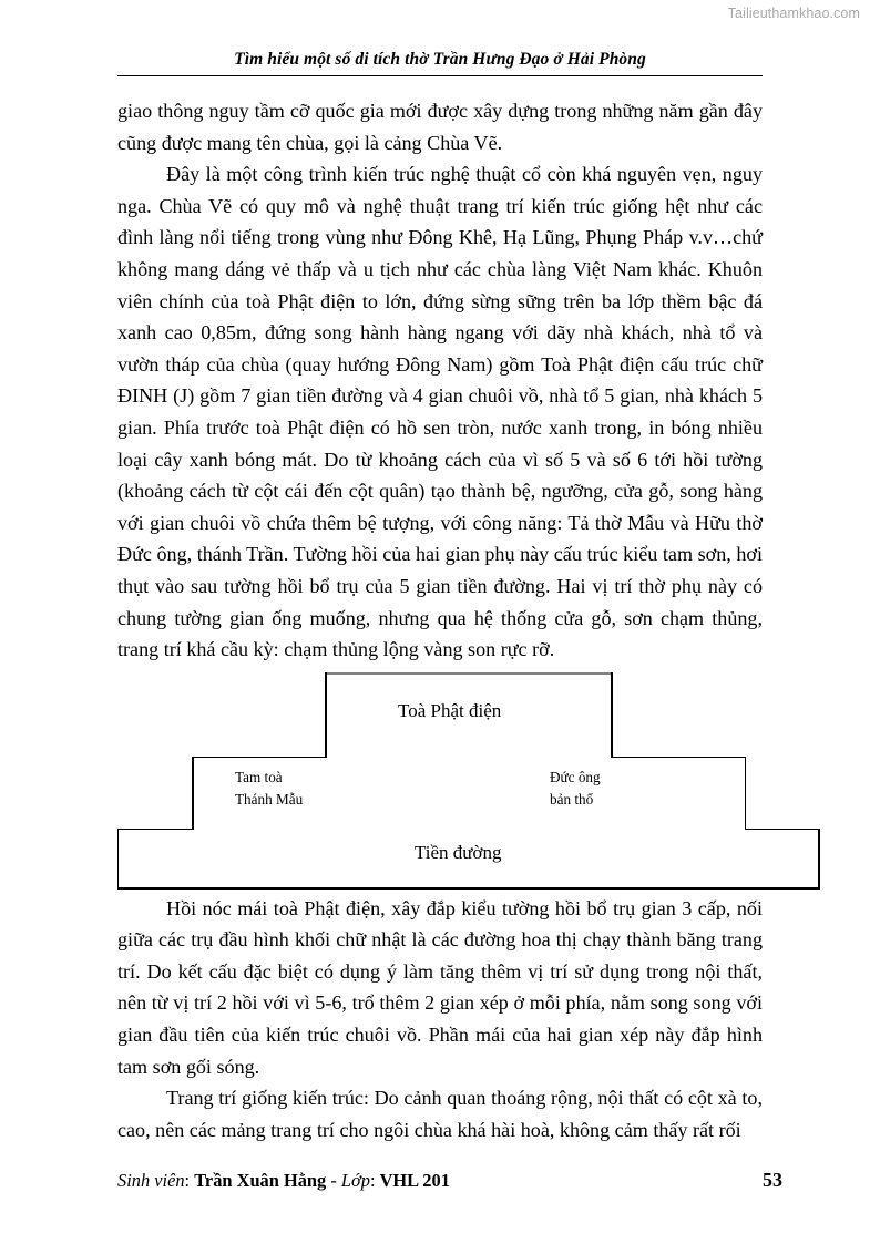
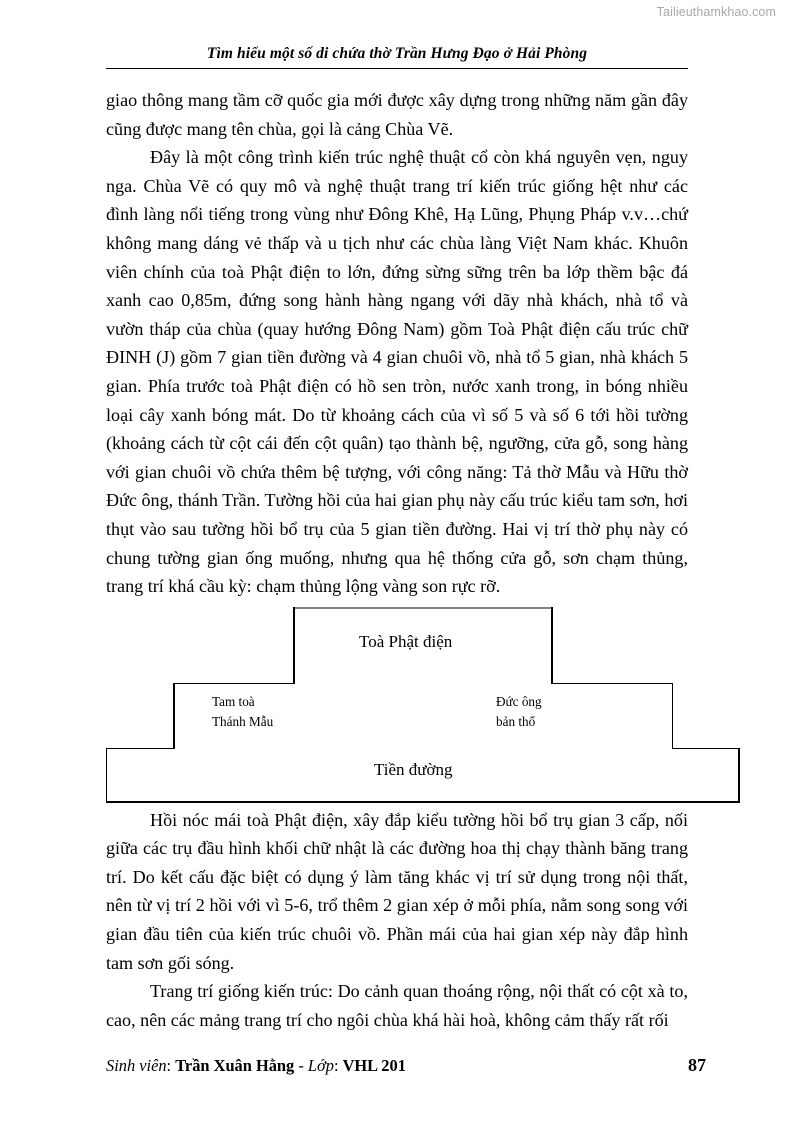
  Tailieuthamkhao.com
- Tìm hiểu một số di tích thờ Trần Hưng Đạo ở Hải Phòng
+ Tìm hiểu một số di chứa thờ Trần Hưng Đạo ở Hải Phòng
- giao thông nguy tầm cỡ quốc gia mới được xây dựng trong những năm gần đây cũng được mang tên chùa, gọi là cảng Chùa Vẽ.
+ giao thông mang tầm cỡ quốc gia mới được xây dựng trong những năm gần đây cũng được mang tên chùa, gọi là cảng Chùa Vẽ.
  Đây là một công trình kiến trúc nghệ thuật cổ còn khá nguyên vẹn, nguy nga. Chùa Vẽ có quy mô và nghệ thuật trang trí kiến trúc giống hệt như các đình làng nổi tiếng trong vùng như Đông Khê, Hạ Lũng, Phụng Pháp v.v…chứ không mang dáng vẻ thấp và u tịch như các chùa làng Việt Nam khác. Khuôn viên chính của toà Phật điện to lớn, đứng sừng sững trên ba lớp thềm bậc đá xanh cao 0,85m, đứng song hành hàng ngang với dãy nhà khách, nhà tổ và vườn tháp của chùa (quay hướng Đông Nam) gồm Toà Phật điện cấu trúc chữ ĐINH (J) gồm 7 gian tiền đường và 4 gian chuôi vồ, nhà tổ 5 gian, nhà khách 5 gian. Phía trước toà Phật điện có hồ sen tròn, nước xanh trong, in bóng nhiều loại cây xanh bóng mát. Do từ khoảng cách của vì số 5 và số 6 tới hồi tường (khoảng cách từ cột cái đến cột quân) tạo thành bệ, ngưỡng, cửa gỗ, song hàng với gian chuôi vồ chứa thêm bệ tượng, với công năng: Tả thờ Mẫu và Hữu thờ Đức ông, thánh Trần. Tường hồi của hai gian phụ này cấu trúc kiểu tam sơn, hơi thụt vào sau tường hồi bổ trụ của 5 gian tiền đường. Hai vị trí thờ phụ này có chung tường gian ống muống, nhưng qua hệ thống cửa gỗ, sơn chạm thủng, trang trí khá cầu kỳ: chạm thủng lộng vàng son rực rỡ.
  Toà Phật điện
  Tam toà
  Thánh Mẫu
  Đức ông
  bản thổ
  Tiền đường
- Hồi nóc mái toà Phật điện, xây đắp kiểu tường hồi bổ trụ gian 3 cấp, nối giữa các trụ đầu hình khối chữ nhật là các đường hoa thị chạy thành băng trang trí. Do kết cấu đặc biệt có dụng ý làm tăng thêm vị trí sử dụng trong nội thất, nên từ vị trí 2 hồi với vì 5-6, trổ thêm 2 gian xép ở mỗi phía, nằm song song với gian đầu tiên của kiến trúc chuôi vồ. Phần mái của hai gian xép này đắp hình tam sơn gối sóng.
+ Hồi nóc mái toà Phật điện, xây đắp kiểu tường hồi bổ trụ gian 3 cấp, nối giữa các trụ đầu hình khối chữ nhật là các đường hoa thị chạy thành băng trang trí. Do kết cấu đặc biệt có dụng ý làm tăng khác vị trí sử dụng trong nội thất, nên từ vị trí 2 hồi với vì 5-6, trổ thêm 2 gian xép ở mỗi phía, nằm song song với gian đầu tiên của kiến trúc chuôi vồ. Phần mái của hai gian xép này đắp hình tam sơn gối sóng.
  Trang trí giống kiến trúc: Do cảnh quan thoáng rộng, nội thất có cột xà to, cao, nên các mảng trang trí cho ngôi chùa khá hài hoà, không cảm thấy rất rối
  Sinh viên: Trần Xuân Hằng - Lớp: VHL 201
- 53
+ 87
